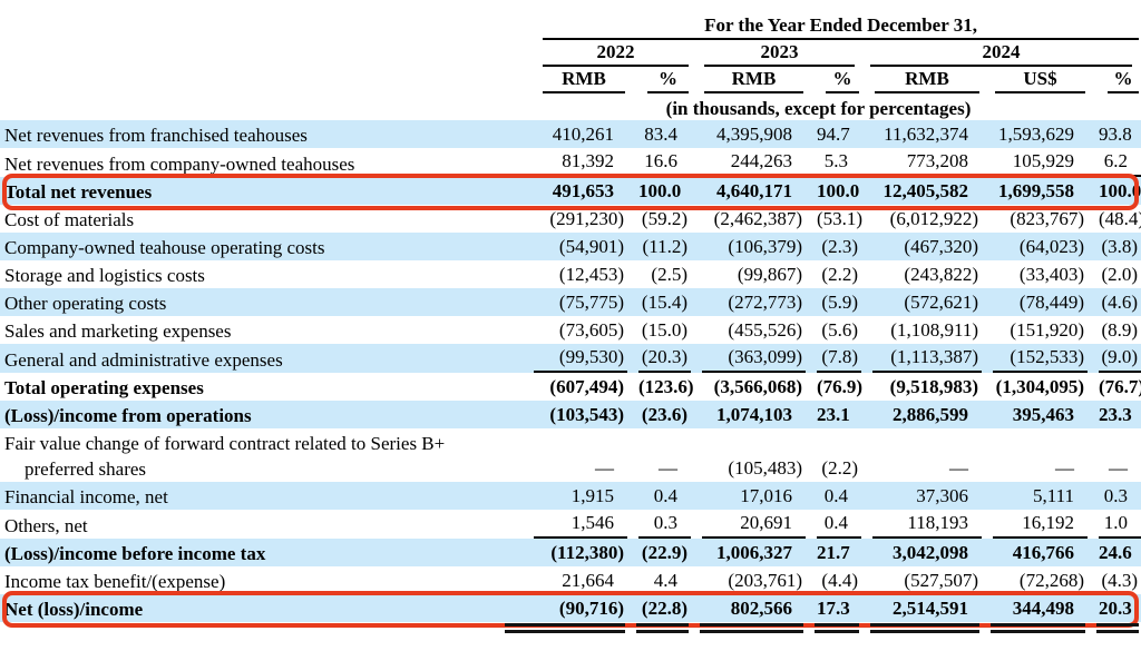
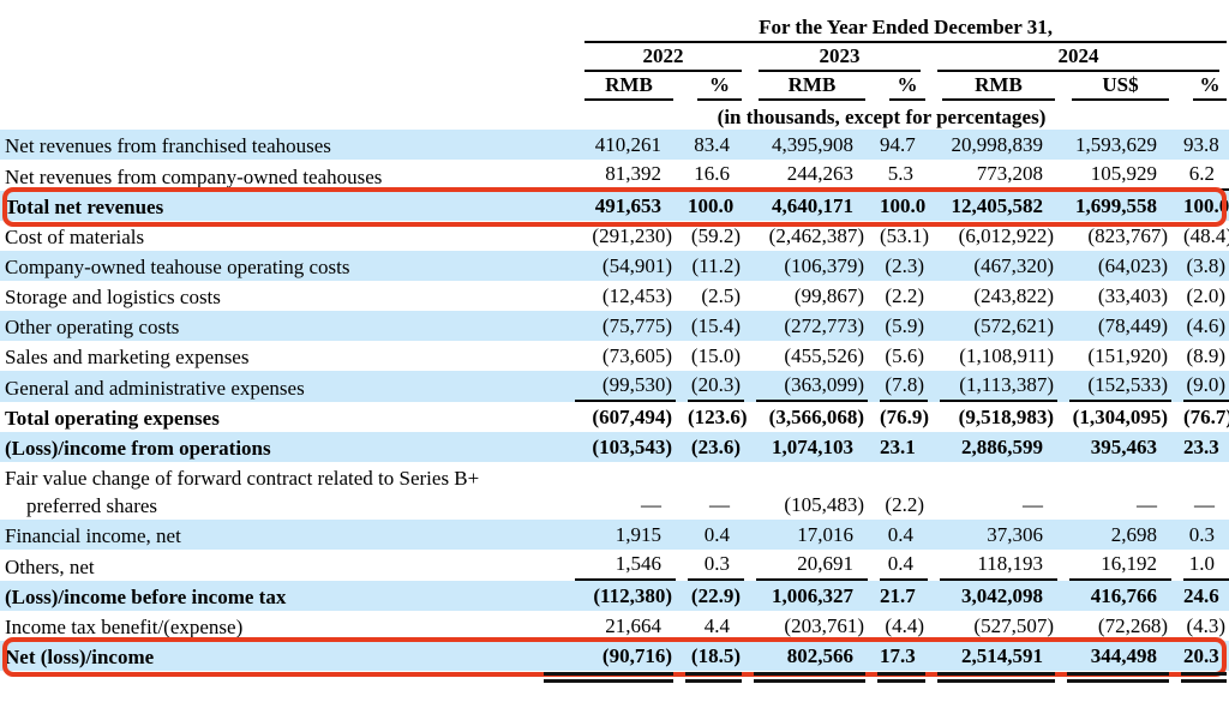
  	For the Year Ended December 31,
  	2022	2023	2024
  	RMB	%	RMB	%	RMB	US$	%
  	(in thousands, except for percentages)
- Net revenues from franchised teahouses	410,261	83.4	4,395,908	94.7	11,632,374	1,593,629	93.8
+ Net revenues from franchised teahouses	410,261	83.4	4,395,908	94.7	20,998,839	1,593,629	93.8
  Net revenues from company-owned teahouses	81,392	16.6	244,263	5.3	773,208	105,929	6.2
  Total net revenues	491,653	100.0	4,640,171	100.0	12,405,582	1,699,558	100.0
  Cost of materials	(291,230)	(59.2)	(2,462,387)	(53.1)	(6,012,922)	(823,767)	(48.4
  Company-owned teahouse operating costs	(54,901)	(11.2)	(106,379)	(2.3)	(467,320)	(64,023)	(3.8)
  Storage and logistics costs	(12,453)	(2.5)	(99,867)	(2.2)	(243,822)	(33,403)	(2.0)
  Other operating costs	(75,775)	(15.4)	(272,773)	(5.9)	(572,621)	(78,449)	(4.6)
  Sales and marketing expenses	(73,605)	(15.0)	(455,526)	(5.6)	(1,108,911)	(151,920)	(8.9)
  General and administrative expenses	(99,530)	(20.3)	(363,099)	(7.8)	(1,113,387)	(152,533)	(9.0)
  Total operating expenses	(607,494)	(123.6)	(3,566,068)	(76.9)	(9,518,983)	(1,304,095)	(76.7
  (Loss)/income from operations	(103,543)	(23.6)	1,074,103	23.1	2,886,599	395,463	23.3
  Fair value change of forward contract related to Series B+ preferred shares	—	—	(105,483)	(2.2)	—	—	—
- Financial income, net	1,915	0.4	17,016	0.4	37,306	5,111	0.3
+ Financial income, net	1,915	0.4	17,016	0.4	37,306	2,698	0.3
  Others, net	1,546	0.3	20,691	0.4	118,193	16,192	1.0
  (Loss)/income before income tax	(112,380)	(22.9)	1,006,327	21.7	3,042,098	416,766	24.6
  Income tax benefit/(expense)	21,664	4.4	(203,761)	(4.4)	(527,507)	(72,268)	(4.3)
- Net (loss)/income	(90,716)	(22.8)	802,566	17.3	2,514,591	344,498	20.3
+ Net (loss)/income	(90,716)	(18.5)	802,566	17.3	2,514,591	344,498	20.3
